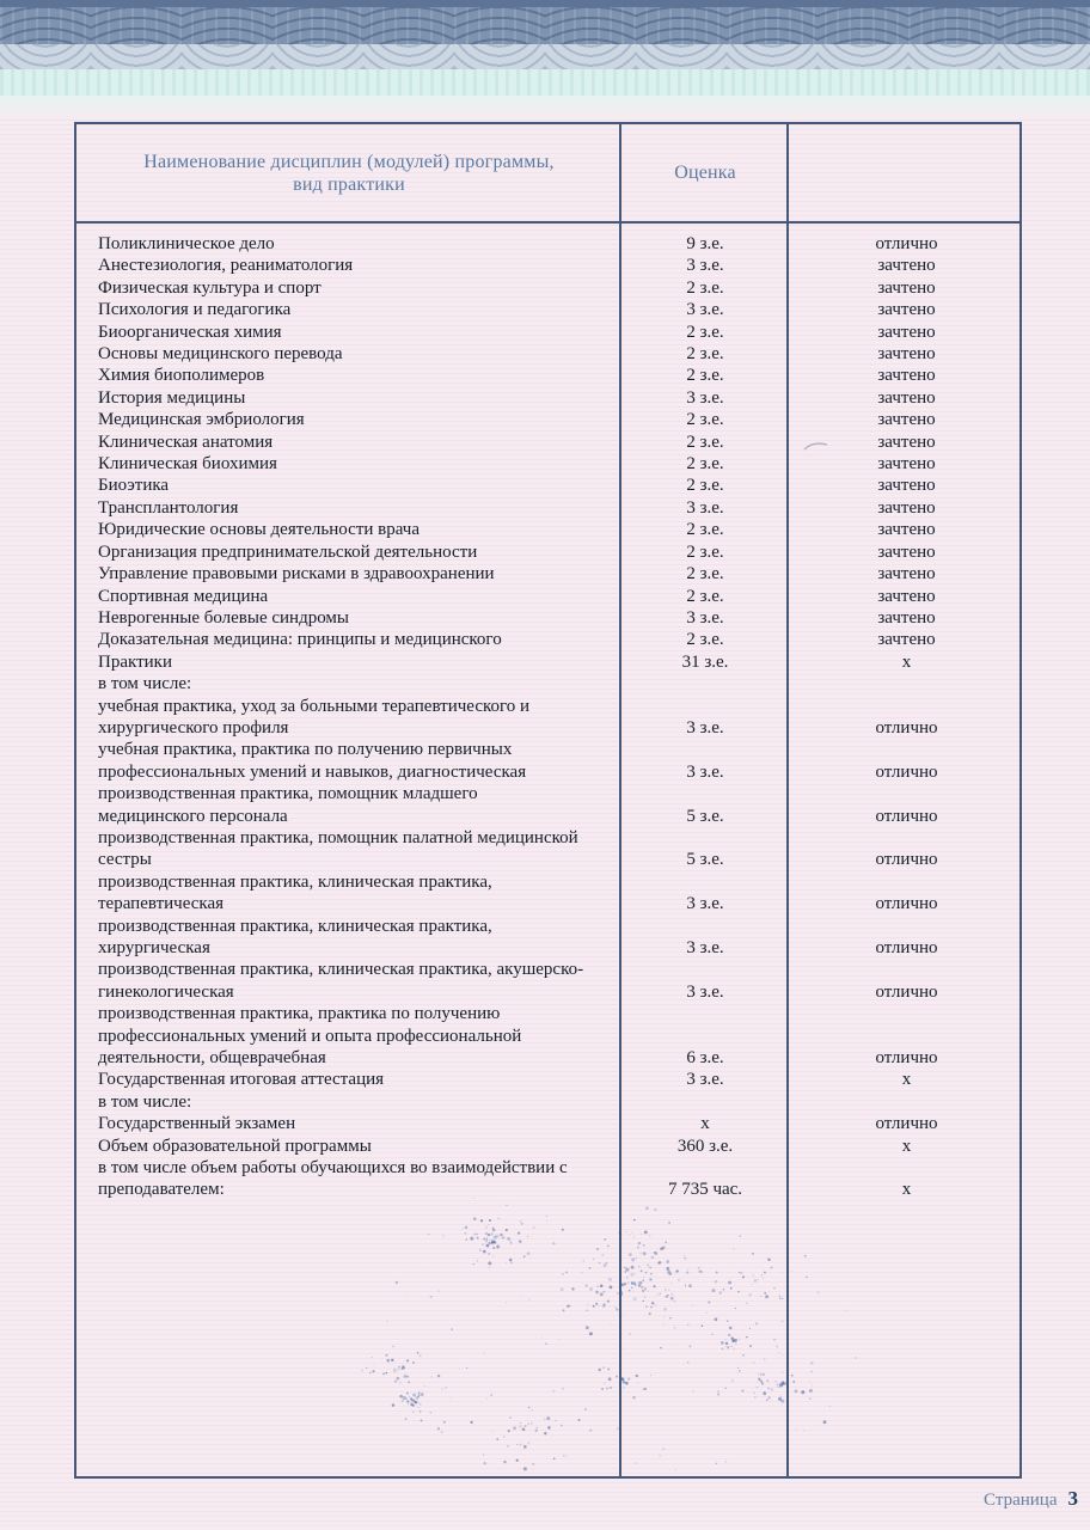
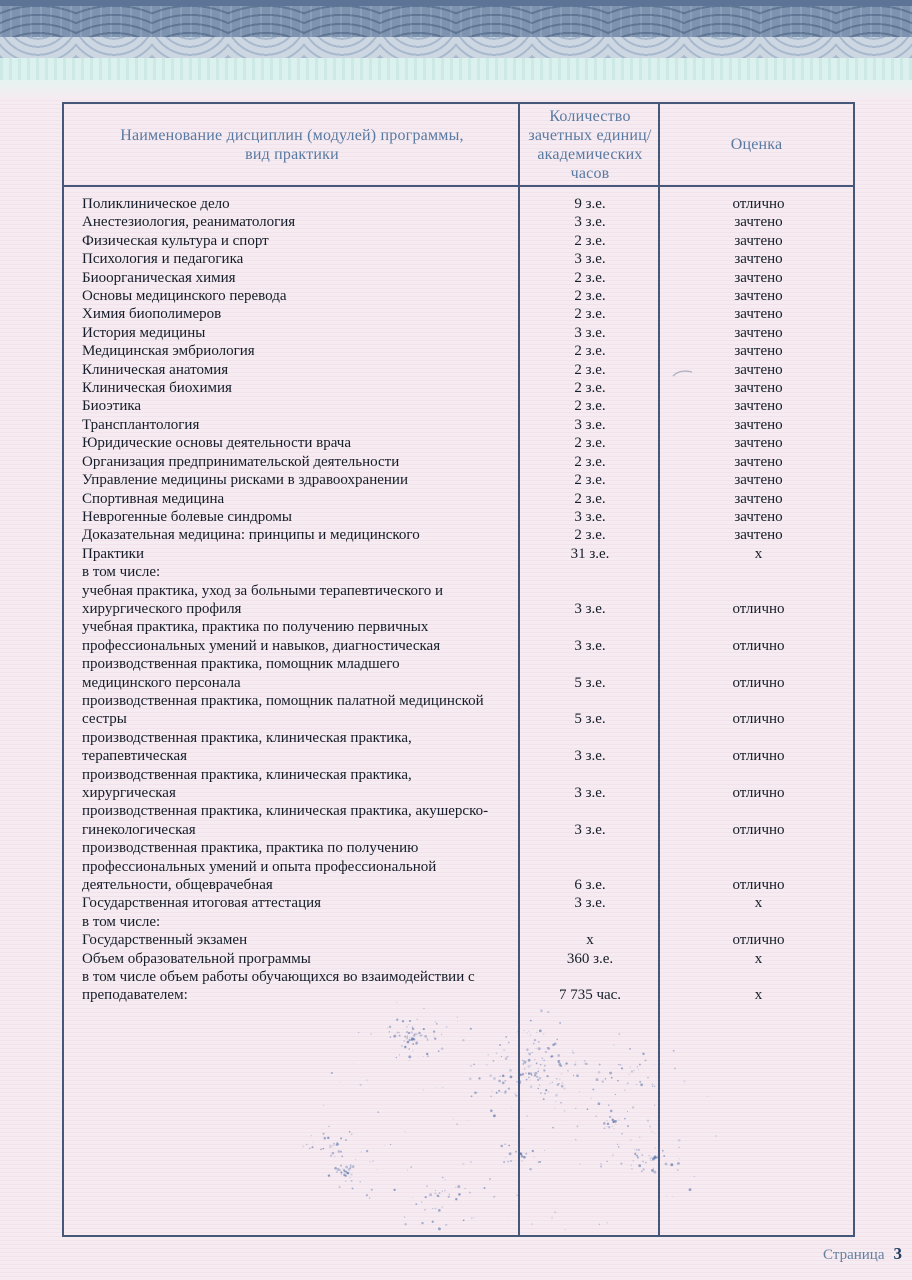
  Наименование дисциплин (модулей) программы,
  вид практики
+ Количество
+ зачетных единиц/
+ академических
+ часов
  Оценка
  Поликлиническое дело
  9 з.е.
  отлично
  Анестезиология, реаниматология
  3 з.е.
  зачтено
  Физическая культура и спорт
  2 з.е.
  зачтено
  Психология и педагогика
  3 з.е.
  зачтено
  Биоорганическая химия
  2 з.е.
  зачтено
  Основы медицинского перевода
  2 з.е.
  зачтено
  Химия биополимеров
  2 з.е.
  зачтено
  История медицины
  3 з.е.
  зачтено
  Медицинская эмбриология
  2 з.е.
  зачтено
  Клиническая анатомия
  2 з.е.
  зачтено
  Клиническая биохимия
  2 з.е.
  зачтено
  Биоэтика
  2 з.е.
  зачтено
  Трансплантология
  3 з.е.
  зачтено
  Юридические основы деятельности врача
  2 з.е.
  зачтено
  Организация предпринимательской деятельности
  2 з.е.
  зачтено
- Управление правовыми рисками в здравоохранении
+ Управление медицины рисками в здравоохранении
  2 з.е.
  зачтено
  Спортивная медицина
  2 з.е.
  зачтено
  Неврогенные болевые синдромы
  3 з.е.
  зачтено
  Доказательная медицина: принципы и медицинского
  2 з.е.
  зачтено
  Практики
  31 з.е.
  х
  в том числе:
  учебная практика, уход за больными терапевтического и
  хирургического профиля
  3 з.е.
  отлично
  учебная практика, практика по получению первичных
  профессиональных умений и навыков, диагностическая
  3 з.е.
  отлично
  производственная практика, помощник младшего
  медицинского персонала
  5 з.е.
  отлично
  производственная практика, помощник палатной медицинской
  сестры
  5 з.е.
  отлично
  производственная практика, клиническая практика,
  терапевтическая
  3 з.е.
  отлично
  производственная практика, клиническая практика,
  хирургическая
  3 з.е.
  отлично
  производственная практика, клиническая практика, акушерско-
  гинекологическая
  3 з.е.
  отлично
  производственная практика, практика по получению
  профессиональных умений и опыта профессиональной
  деятельности, общеврачебная
  6 з.е.
  отлично
  Государственная итоговая аттестация
  3 з.е.
  х
  в том числе:
  Государственный экзамен
  х
  отлично
  Объем образовательной программы
  360 з.е.
  х
  в том числе объем работы обучающихся во взаимодействии с
  преподавателем:
  7 735 час.
  х
  Страница 3
